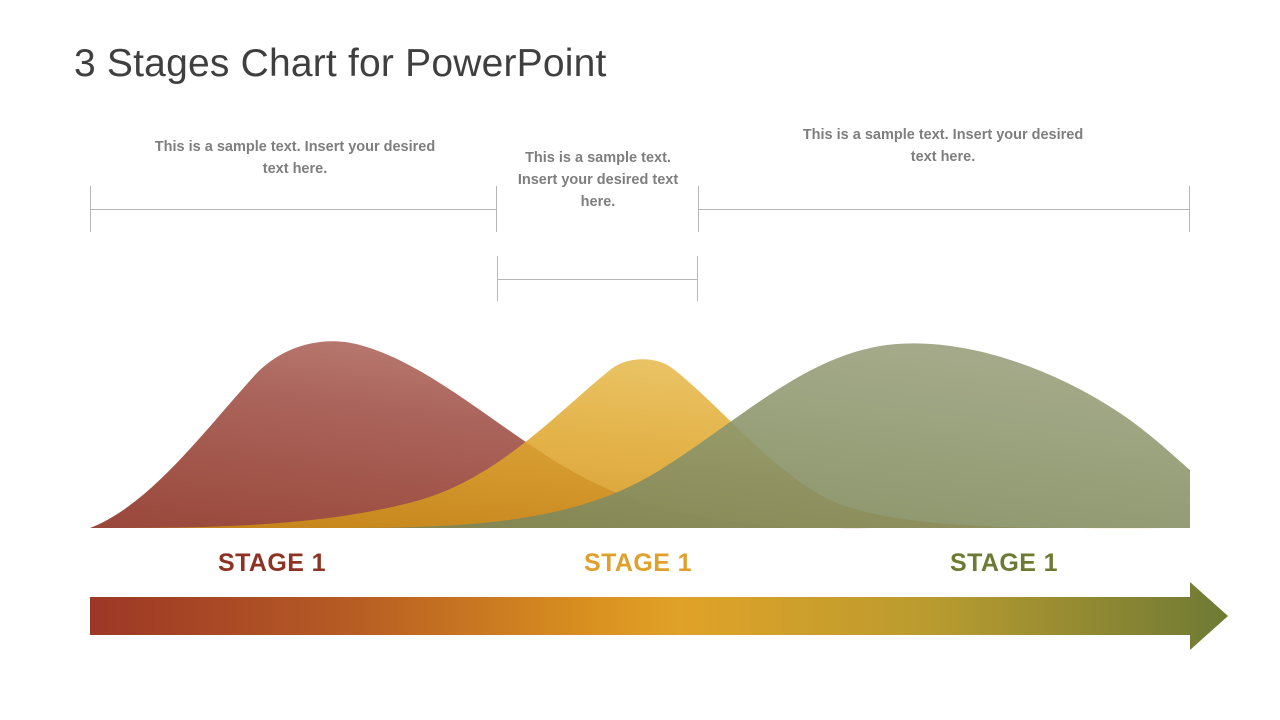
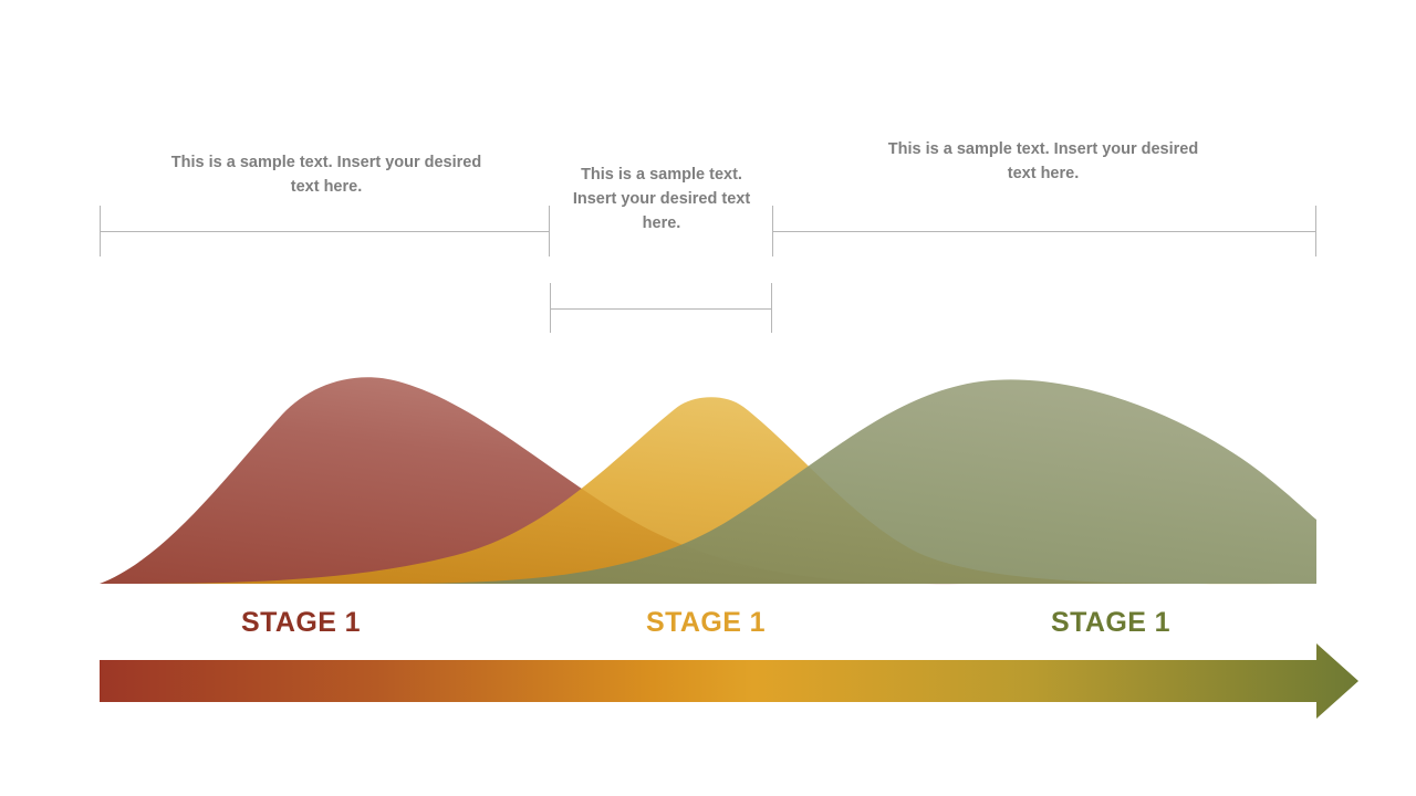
- 3 Stages Chart for PowerPoint
  This is a sample text. Insert your desired text here.
  This is a sample text. Insert your desired text here.
  This is a sample text. Insert your desired text here.
  STAGE 1
  STAGE 1
  STAGE 1
